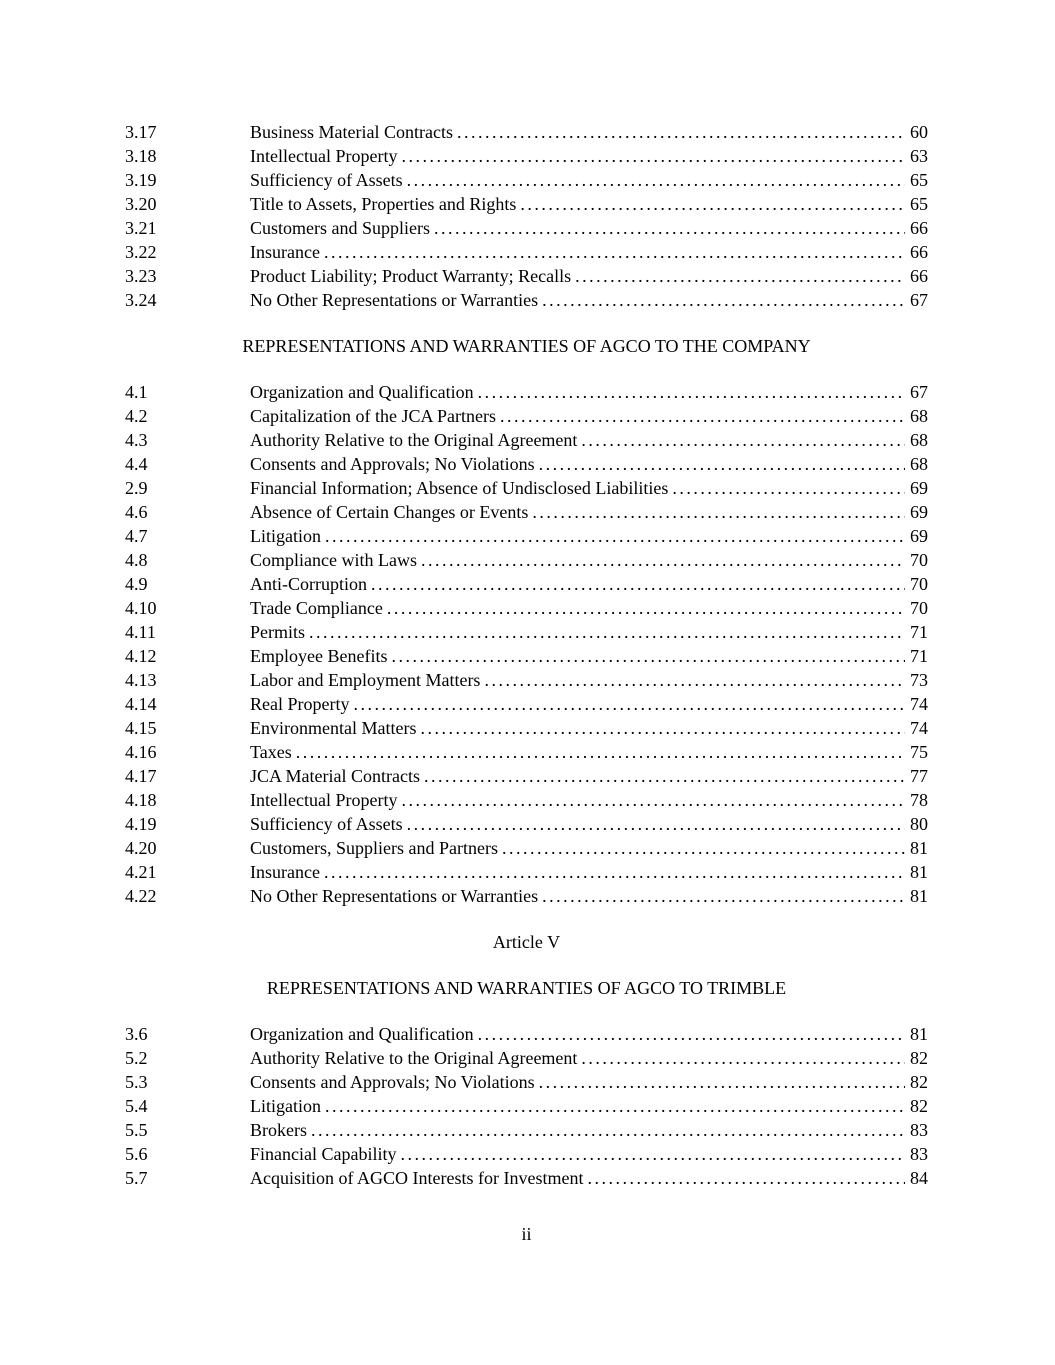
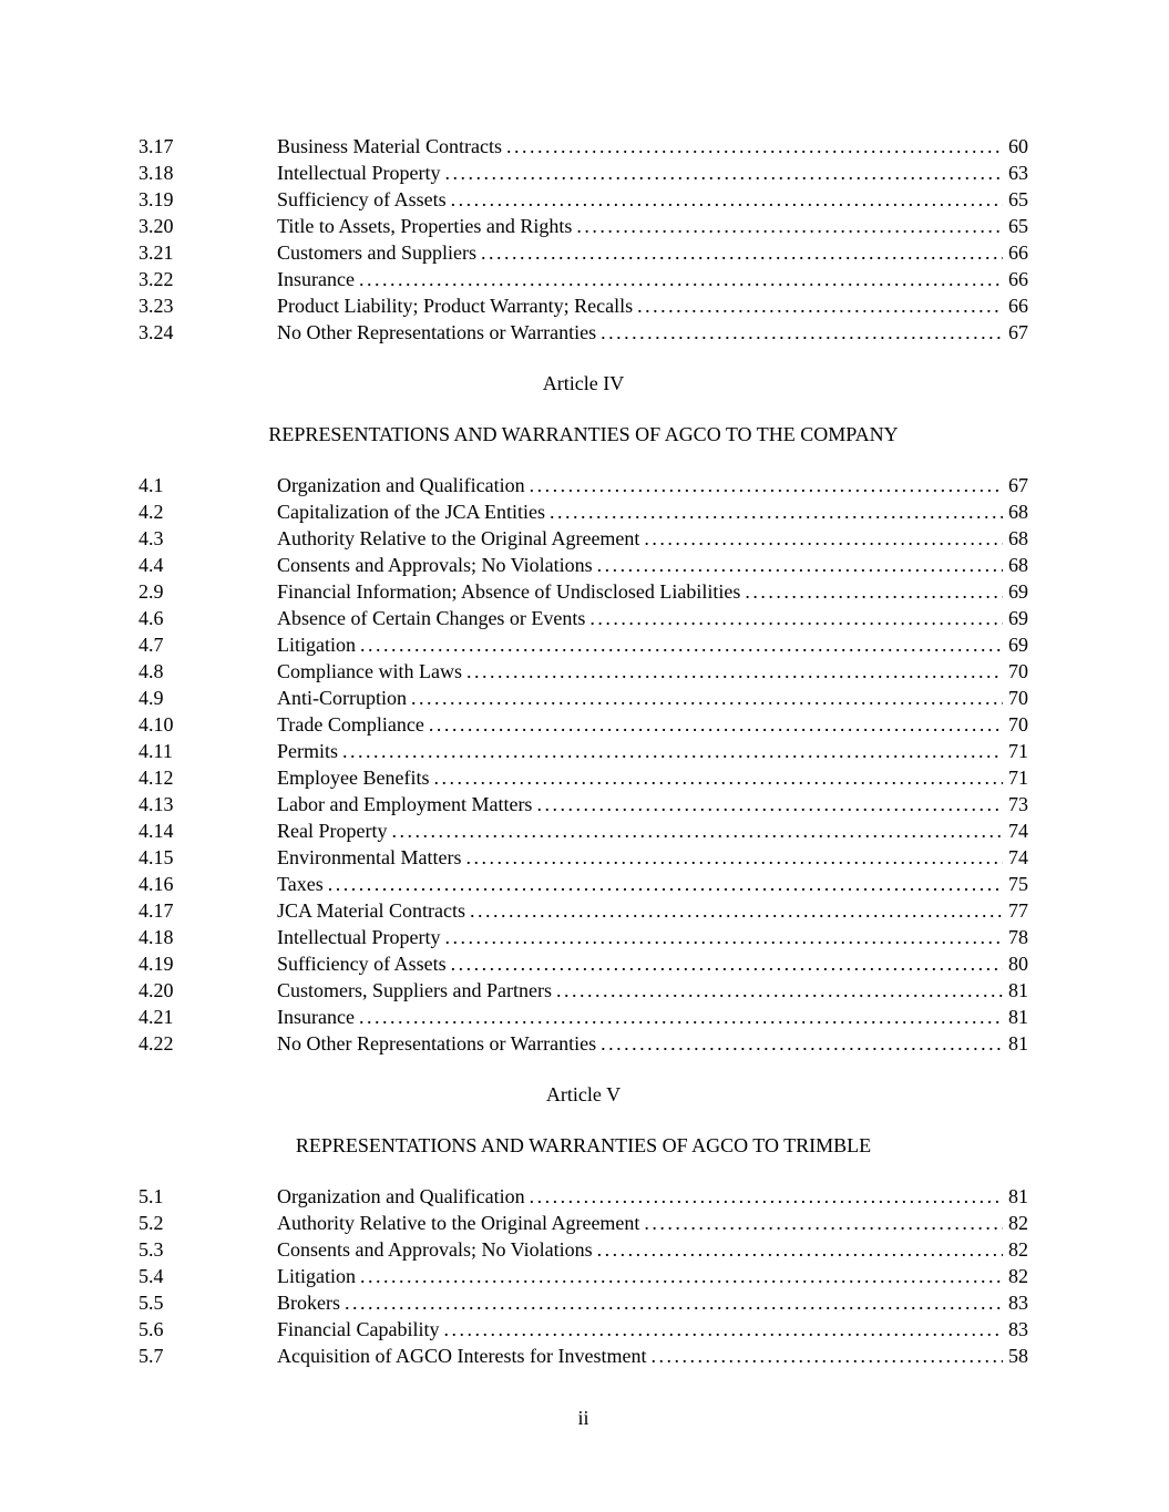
  3.17
  Business Material Contracts
  60
  3.18
  Intellectual Property
  63
  3.19
  Sufficiency of Assets
  65
  3.20
  Title to Assets, Properties and Rights
  65
  3.21
  Customers and Suppliers
  66
  3.22
  Insurance
  66
  3.23
  Product Liability; Product Warranty; Recalls
  66
  3.24
  No Other Representations or Warranties
  67
+ Article IV
  REPRESENTATIONS AND WARRANTIES OF AGCO TO THE COMPANY
  4.1
  Organization and Qualification
  67
  4.2
- Capitalization of the JCA Partners
+ Capitalization of the JCA Entities
  68
  4.3
  Authority Relative to the Original Agreement
  68
  4.4
  Consents and Approvals; No Violations
  68
  2.9
  Financial Information; Absence of Undisclosed Liabilities
  69
  4.6
  Absence of Certain Changes or Events
  69
  4.7
  Litigation
  69
  4.8
  Compliance with Laws
  70
  4.9
  Anti-Corruption
  70
  4.10
  Trade Compliance
  70
  4.11
  Permits
  71
  4.12
  Employee Benefits
  71
  4.13
  Labor and Employment Matters
  73
  4.14
  Real Property
  74
  4.15
  Environmental Matters
  74
  4.16
  Taxes
  75
  4.17
  JCA Material Contracts
  77
  4.18
  Intellectual Property
  78
  4.19
  Sufficiency of Assets
  80
  4.20
  Customers, Suppliers and Partners
  81
  4.21
  Insurance
  81
  4.22
  No Other Representations or Warranties
  81
  Article V
  REPRESENTATIONS AND WARRANTIES OF AGCO TO TRIMBLE
- 3.6
+ 5.1
  Organization and Qualification
  81
  5.2
  Authority Relative to the Original Agreement
  82
  5.3
  Consents and Approvals; No Violations
  82
  5.4
  Litigation
  82
  5.5
  Brokers
  83
  5.6
  Financial Capability
  83
  5.7
  Acquisition of AGCO Interests for Investment
- 84
+ 58
  ii
